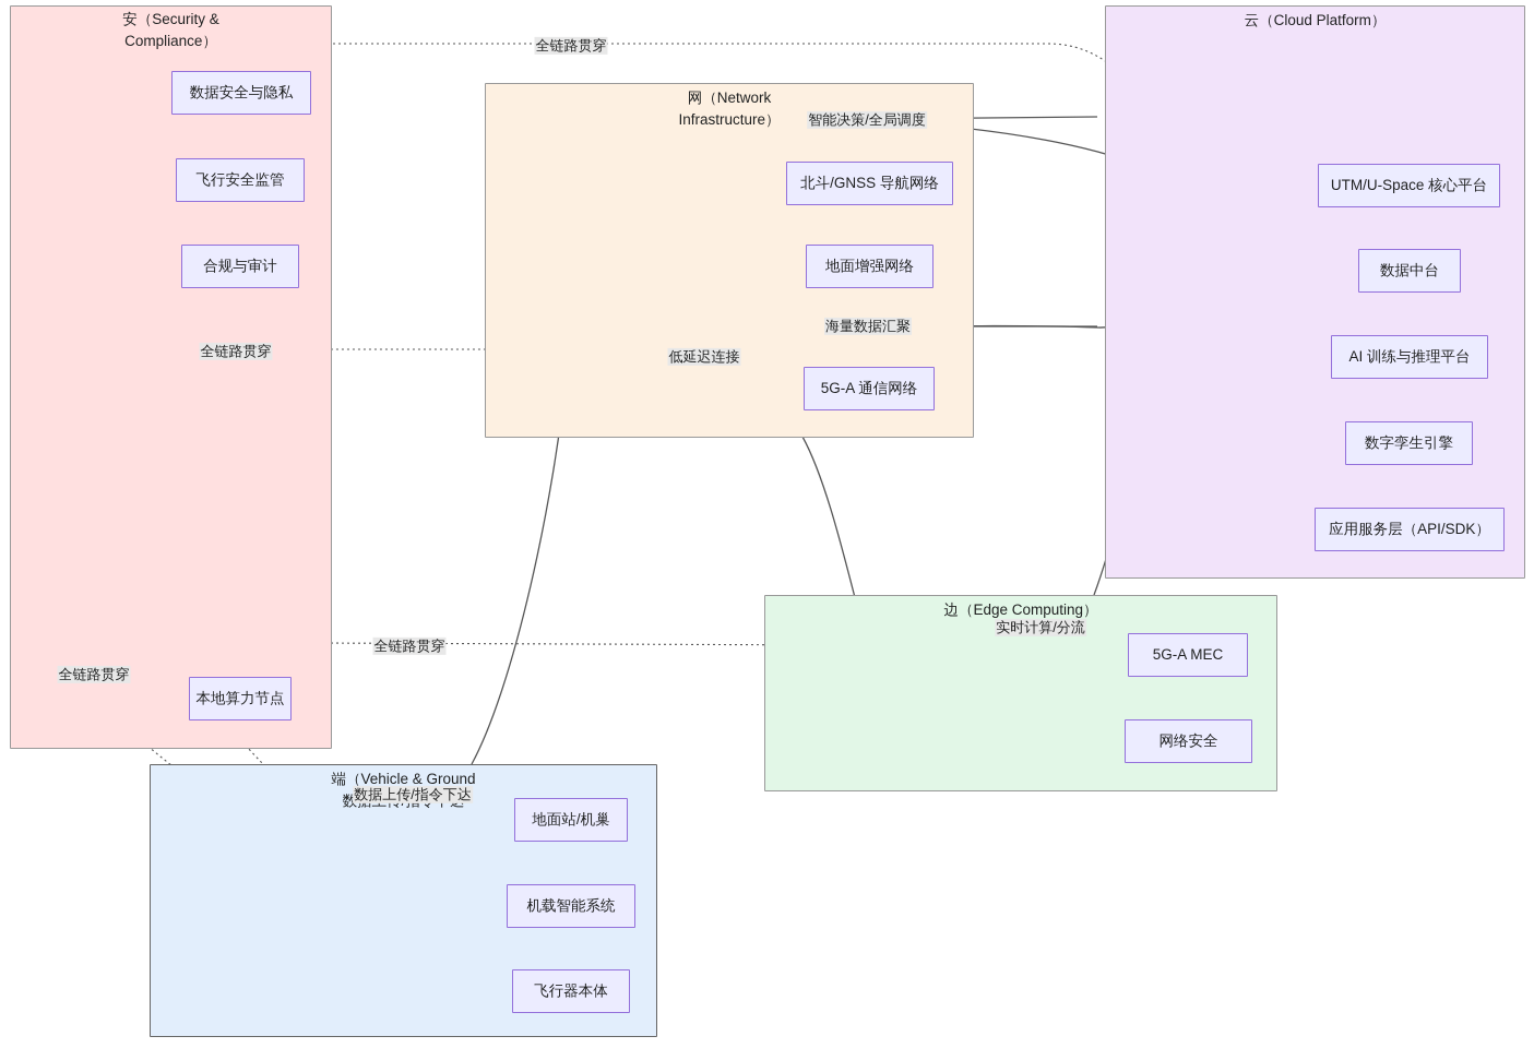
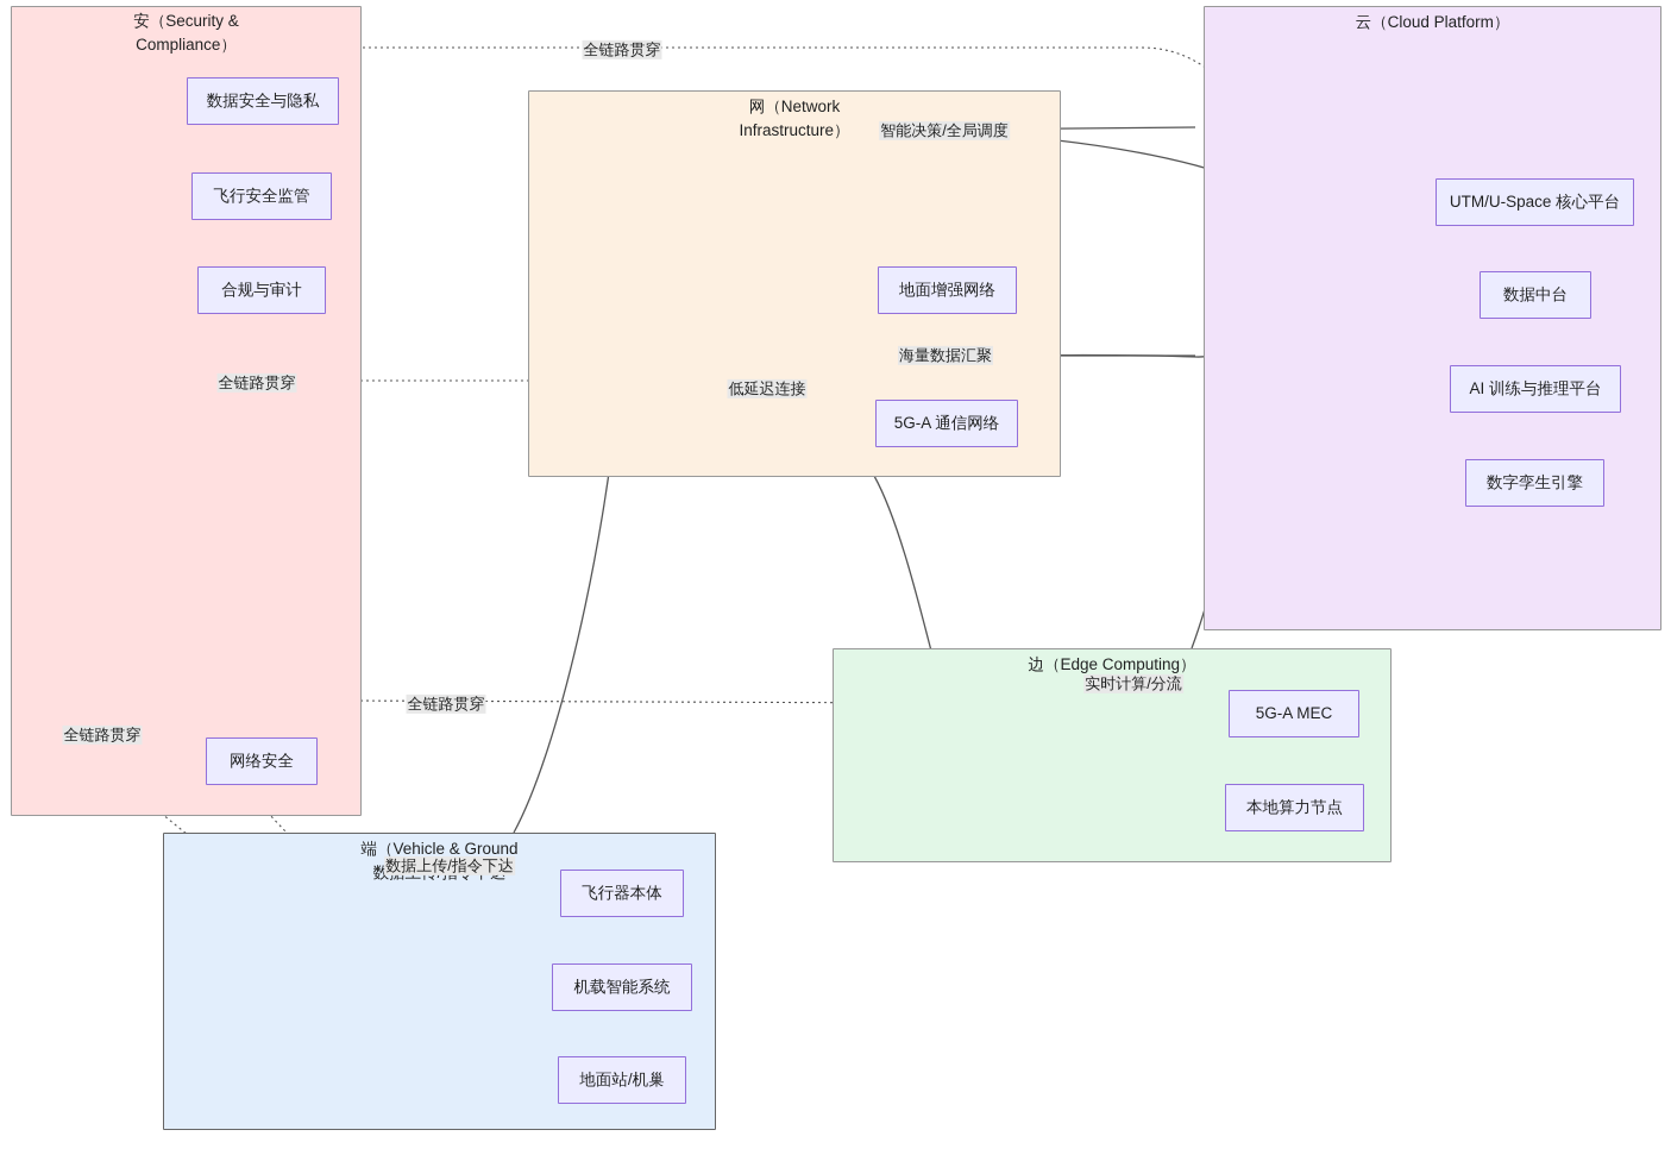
  安（Security &
  Compliance）
  数据安全与隐私
  飞行安全监管
  合规与审计
- 本地算力节点
+ 网络安全
  网（Network
  Infrastructure）
- 北斗/GNSS 导航网络
  地面增强网络
  5G-A 通信网络
  云（Cloud Platform）
  UTM/U-Space 核心平台
  数据中台
  AI 训练与推理平台
  数字孪生引擎
- 应用服务层（API/SDK）
  边（Edge Computing）
  5G-A MEC
- 网络安全
+ 本地算力节点
  端（Vehicle & Ground
- 地面站/机巢
+ 飞行器本体
  机载智能系统
- 飞行器本体
+ 地面站/机巢
  全链路贯穿
  智能决策/全局调度
  全链路贯穿
  海量数据汇聚
  低延迟连接
  全链路贯穿
  全链路贯穿
  实时计算/分流
  数据上传/指令下达
